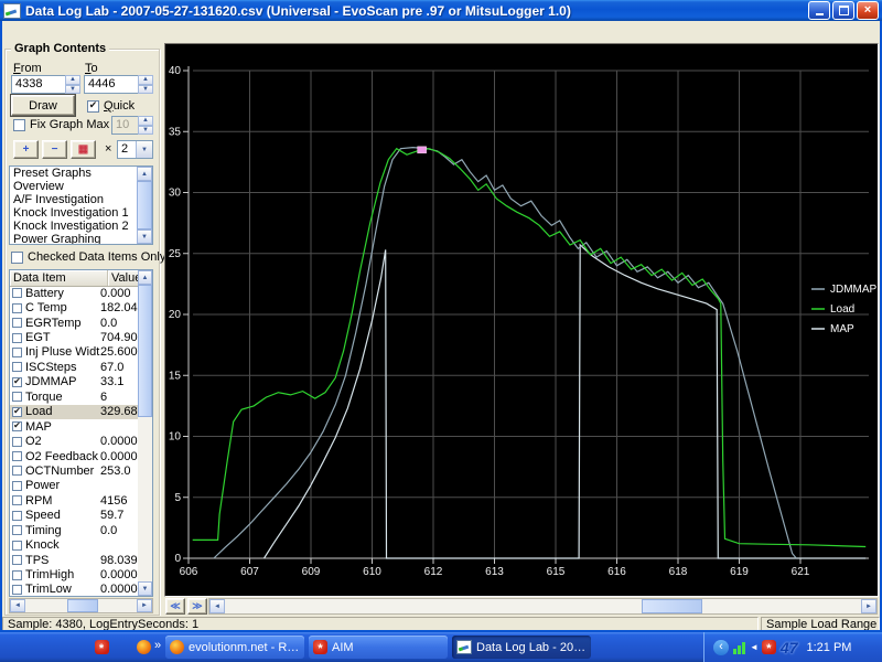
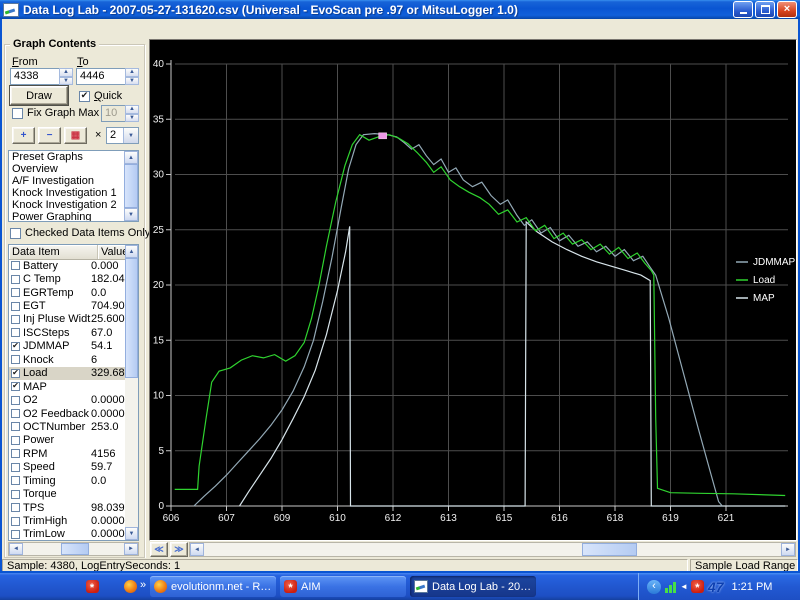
  Data Log Lab - 2007-05-27-131620.csv (Universal - EvoScan pre .97 or MitsuLogger 1.0)
  ×
  Graph Contents
  From
  To
  4338
  4446
  Draw
  ✔
  Quick
  Fix Graph Max
  10
  +
  −
  ▦
  ×
  2
  Preset Graphs
  Overview
  A/F Investigation
  Knock Investigation 1
  Knock Investigation 2
  Power Graphing
  Checked Data Items Only
  Data Item
  Valu
  Battery
  0.000
  C Temp
  182.04
  EGRTemp
  0.0
  EGT
  704.90
  Inj Pluse Widt
  25.600
  ISCSteps
  67.0
  ✔
  JDMMAP
- 33.1
+ 54.1
- Torque
+ Knock
  6
  ✔
  Load
  329.68
  ✔
  MAP
  O2
  0.0000
  O2 Feedback
  0.0000
  OCTNumber
  253.0
  Power
  RPM
  4156
  Speed
  59.7
  Timing
  0.0
- Knock
+ Torque
  TPS
  98.039
  TrimHigh
  0.0000
  TrimLow
  0.0000
  606
  607
  609
  610
  612
  613
  615
  616
  618
  619
  621
  0
  5
  10
  15
  20
  25
  30
  35
  40
  JDMMAP
  Load
  MAP
  ≪
  ≫
  Sample: 4380, LogEntrySeconds: 1
  Sample Load Range
  »
  evolutionm.net - Rep
  AIM
  Data Log Lab - 2007
  ‹
  ◄
  47
  1:21 PM
